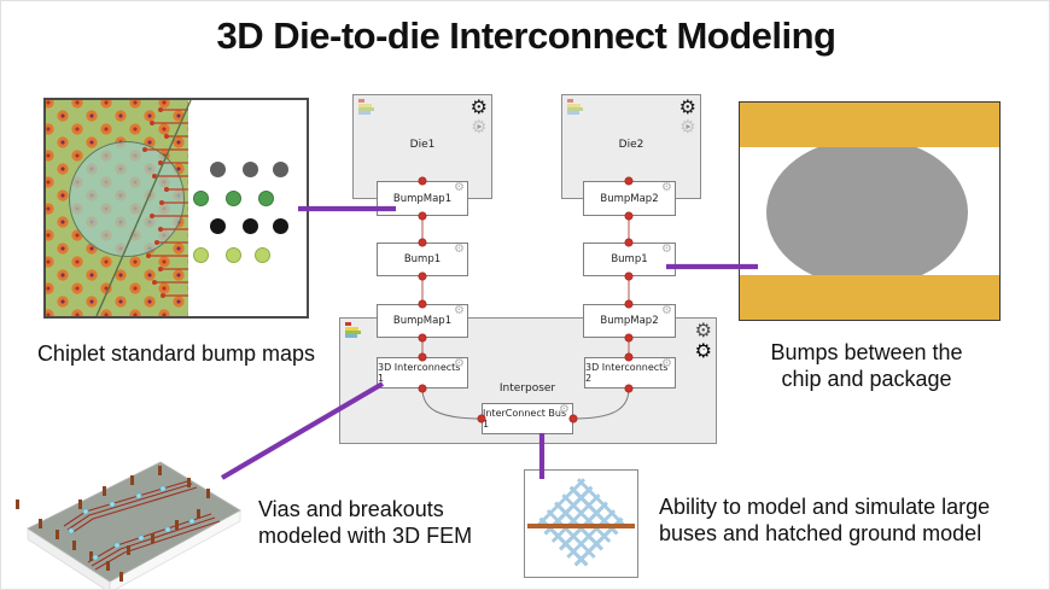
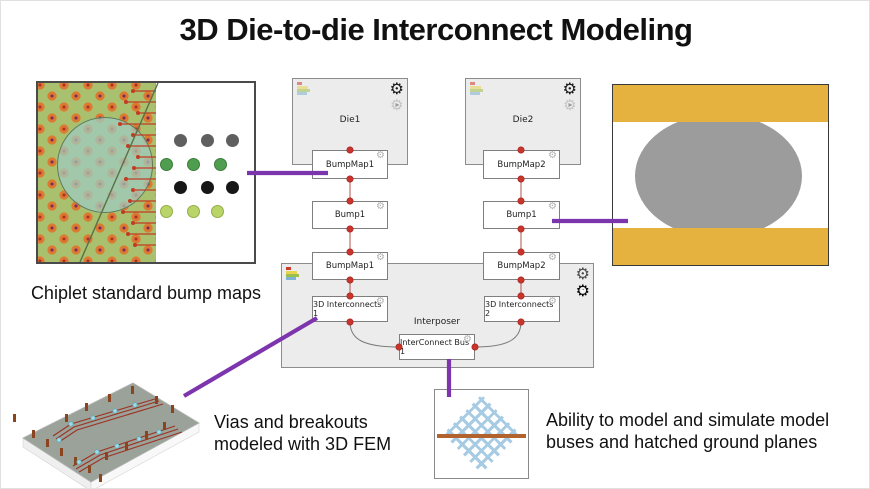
  3D Die-to-die Interconnect Modeling
  Chiplet standard bump maps
- Bumps between the
- chip and package
  ⚙
  ⚙
  Interposer
  ⚙
  ⚙
  Die1
  ⚙
  ⚙
  Die2
  ⚙
  BumpMap1
  ⚙
  BumpMap2
  ⚙
  Bump1
  ⚙
  Bump1
  ⚙
  BumpMap1
  ⚙
  BumpMap2
  ⚙
  3D Interconnects 1
  ⚙
  3D Interconnects 2
  ⚙
  InterConnect Bus 1
- Ability to model and simulate large
+ Ability to model and simulate model
- buses and hatched ground model
+ buses and hatched ground planes
  Vias and breakouts
  modeled with 3D FEM
